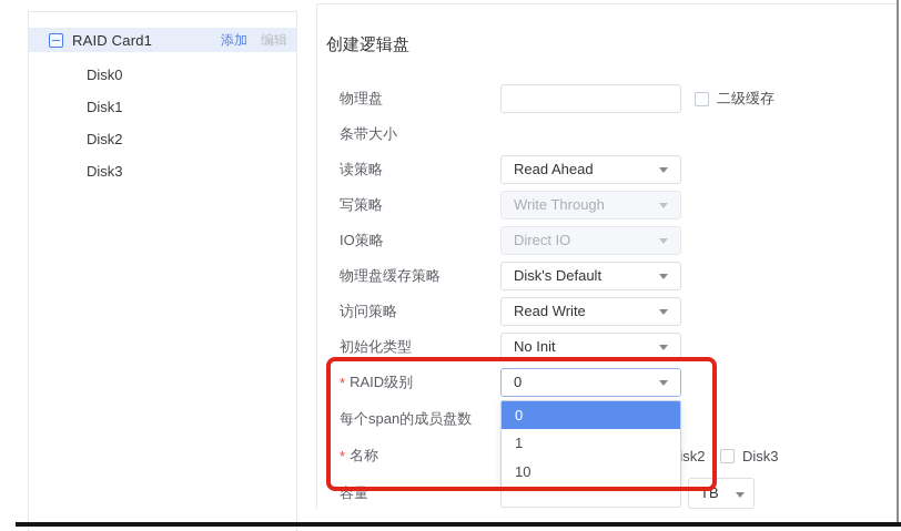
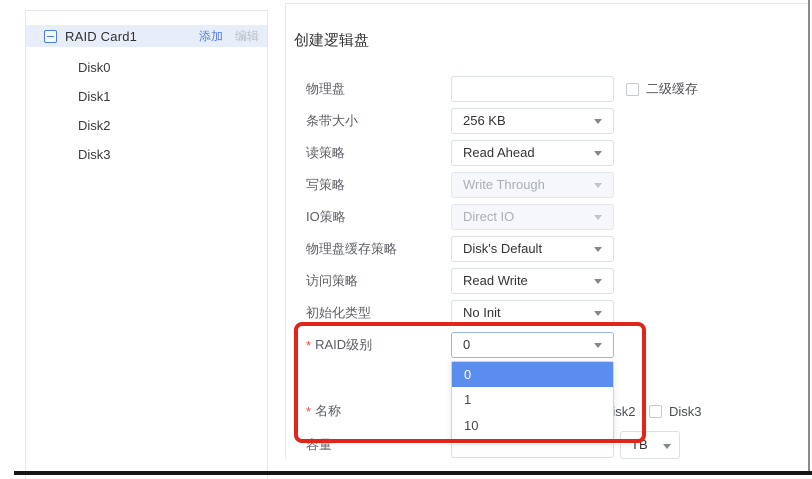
  RAID Card1
  添加
  编辑
  Disk0
  Disk1
  Disk2
  Disk3
  创建逻辑盘
  物理盘
  二级缓存
  条带大小
+ 256 KB
  读策略
  Read Ahead
  写策略
  Write Through
  IO策略
  Direct IO
  物理盘缓存策略
  Disk's Default
  访问策略
  Read Write
  初始化类型
  No Init
  *
  RAID级别
  0
- 每个span的成员盘数
  *
  名称
  Disk3
  容量
  TB
  0
  1
  10
